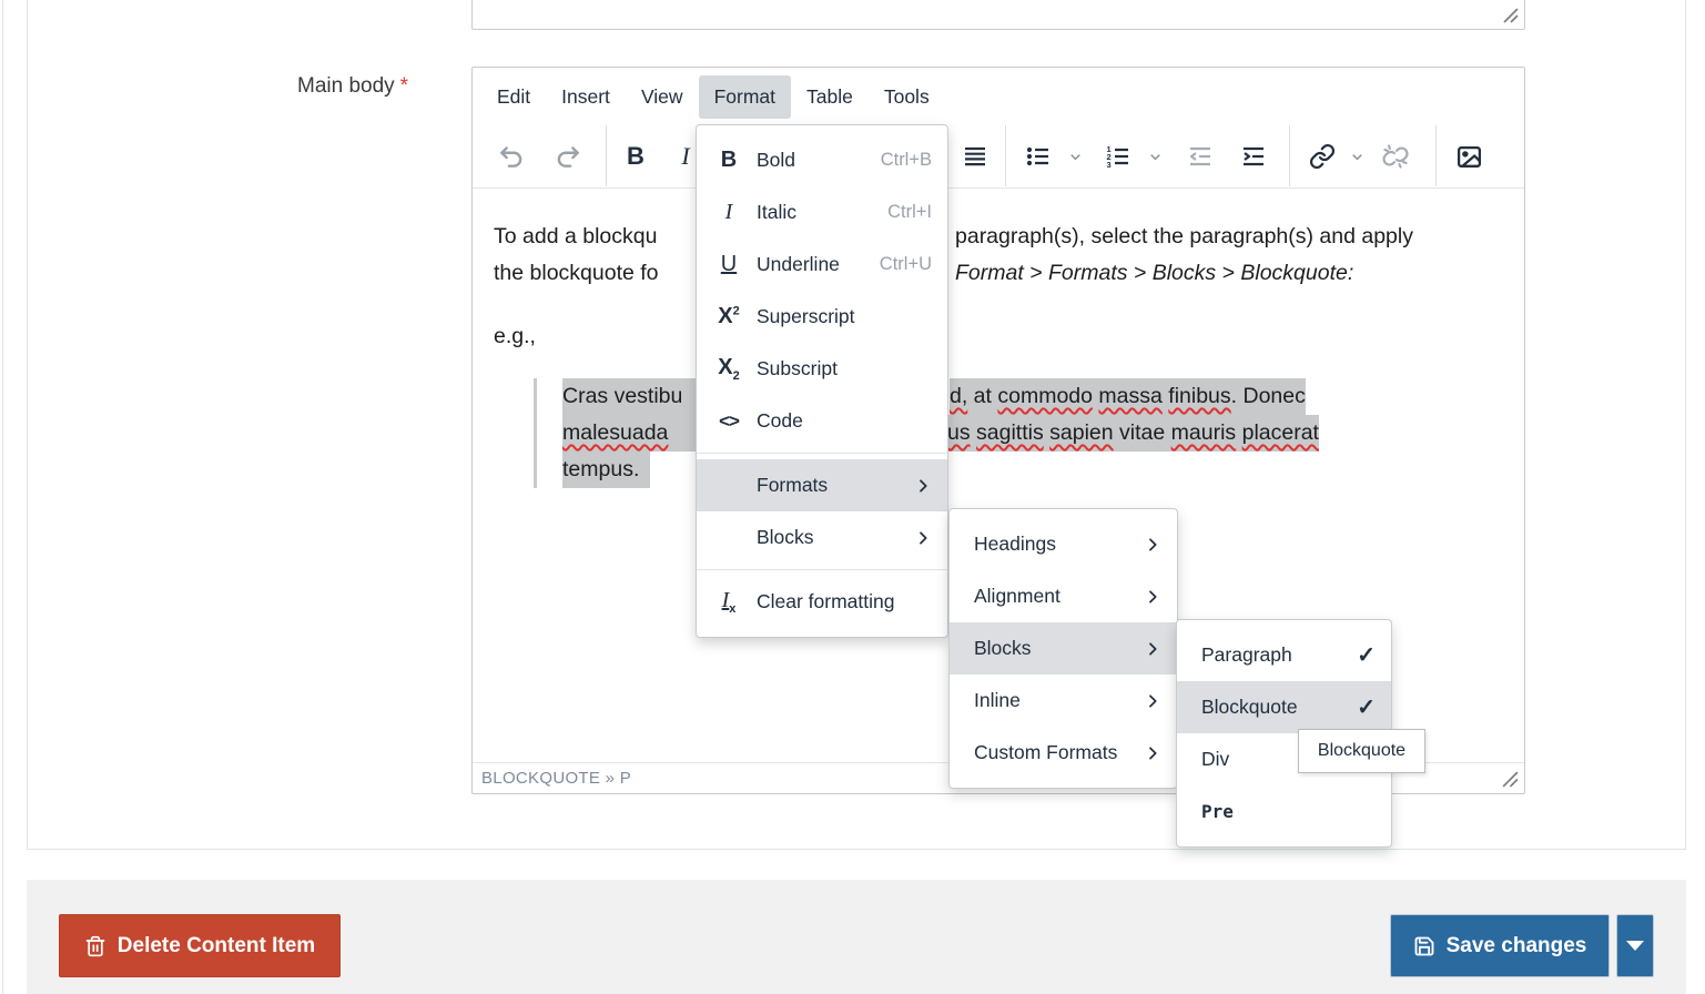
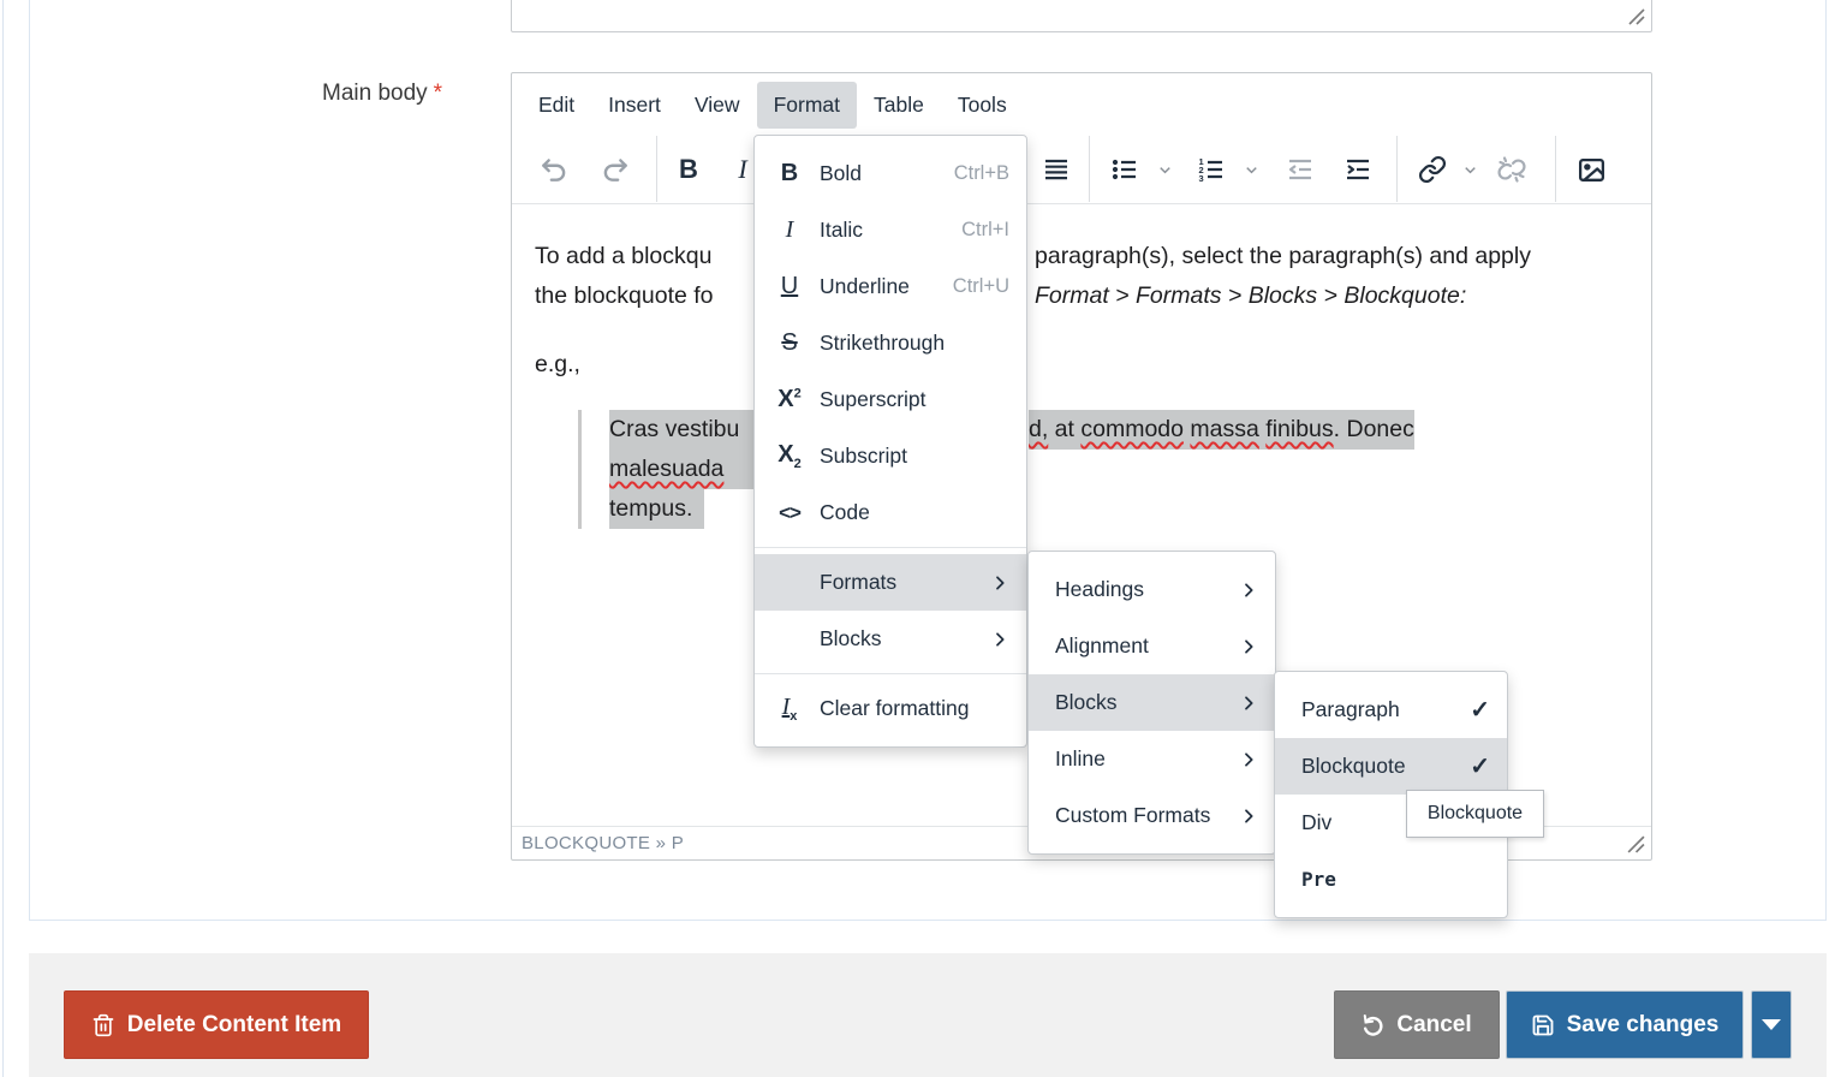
  Main body *
  Edit
  Insert
  View
  Format
  Table
  Tools
  B
  I
  1
  2
  3
  BLOCKQUOTE » P
  To add a blockqu
  paragraph(s), select the paragraph(s) and apply
  the blockquote fo
  Format > Formats > Blocks > Blockquote:
  e.g.,
  Cras vestibu
  d, at commodo massa finibus. Donec
  malesuada
- us sagittis sapien vitae mauris placerat
  tempus.
  B
  Bold
  Ctrl+B
  I
  Italic
  Ctrl+I
  U
  Underline
  Ctrl+U
+ S
+ Strikethrough
  X2
  Superscript
  X2
  Subscript
  <>
  Code
  Formats
  Blocks
  Ix
  Clear formatting
  Headings
  Alignment
  Blocks
  Inline
  Custom Formats
  Paragraph
  ✓
  Blockquote
  ✓
  Div
  Pre
  Blockquote
  Delete Content Item
+ Cancel
  Save changes
